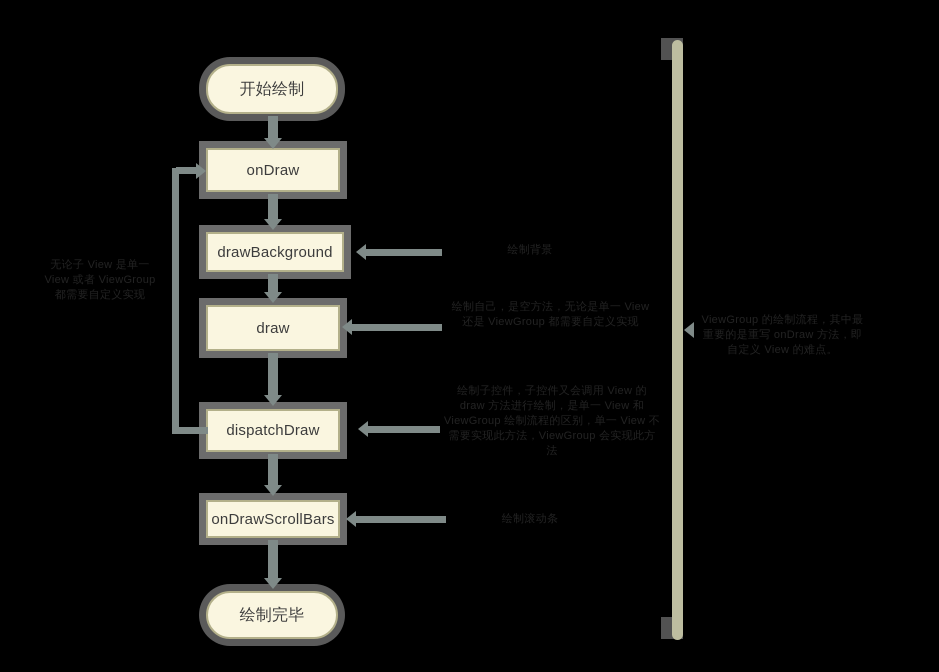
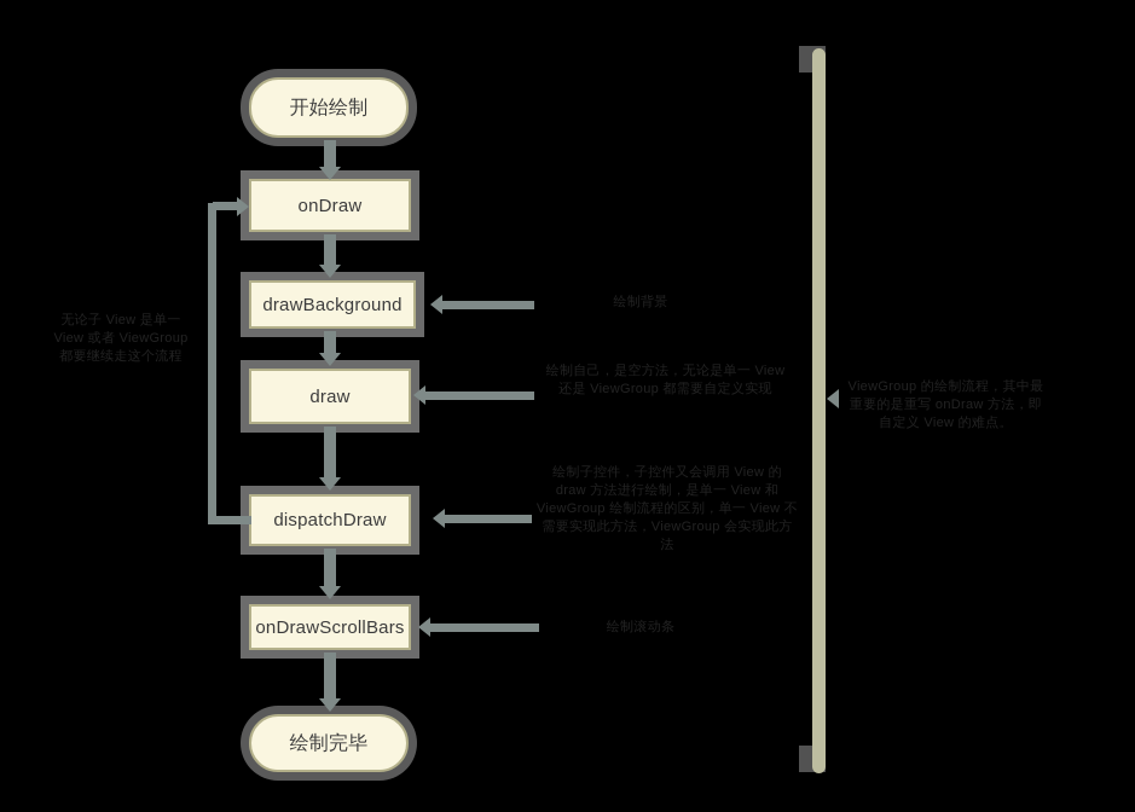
  开始绘制
  onDraw
  drawBackground
  draw
  dispatchDraw
  onDrawScrollBars
  绘制完毕
- 无论子 View 是单一 View 或者 ViewGroup 都需要自定义实现
+ 无论子 View 是单一 View 或者 ViewGroup 都要继续走这个流程
  绘制背景
  绘制自己，是空方法，无论是单一 View 还是 ViewGroup 都需要自定义实现
  绘制子控件，子控件又会调用 View 的 draw 方法进行绘制，是单一 View 和 ViewGroup 绘制流程的区别，单一 View 不需要实现此方法，ViewGroup 会实现此方法
  绘制滚动条
  ViewGroup 的绘制流程，其中最重要的是重写 onDraw 方法，即自定义 View 的难点。
